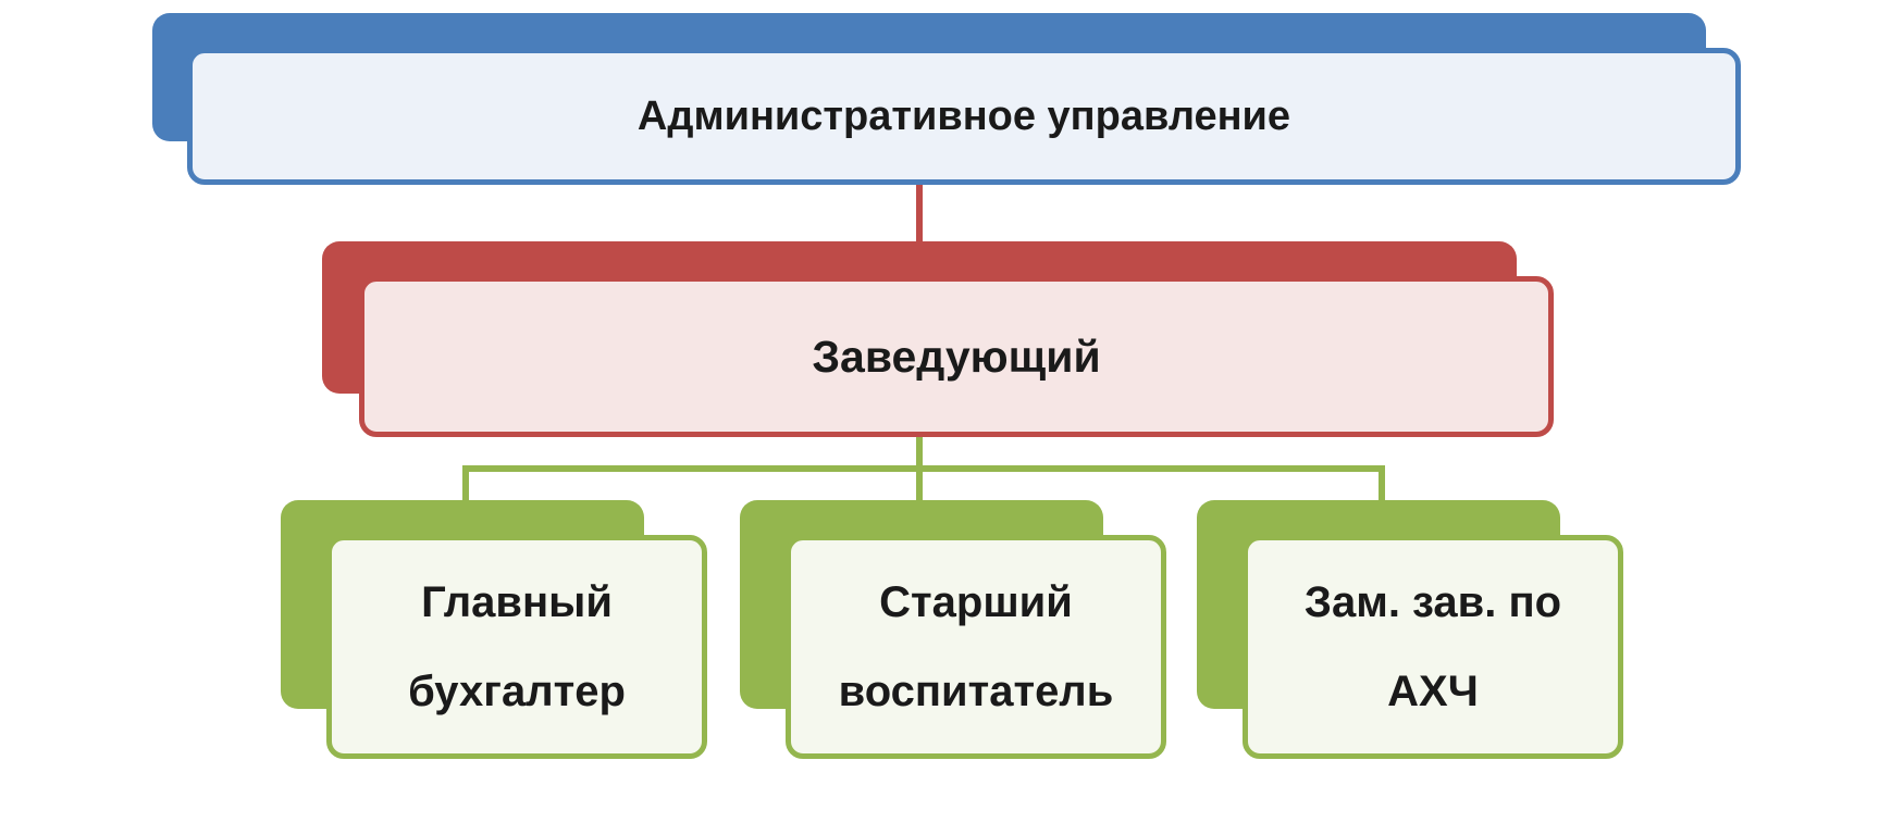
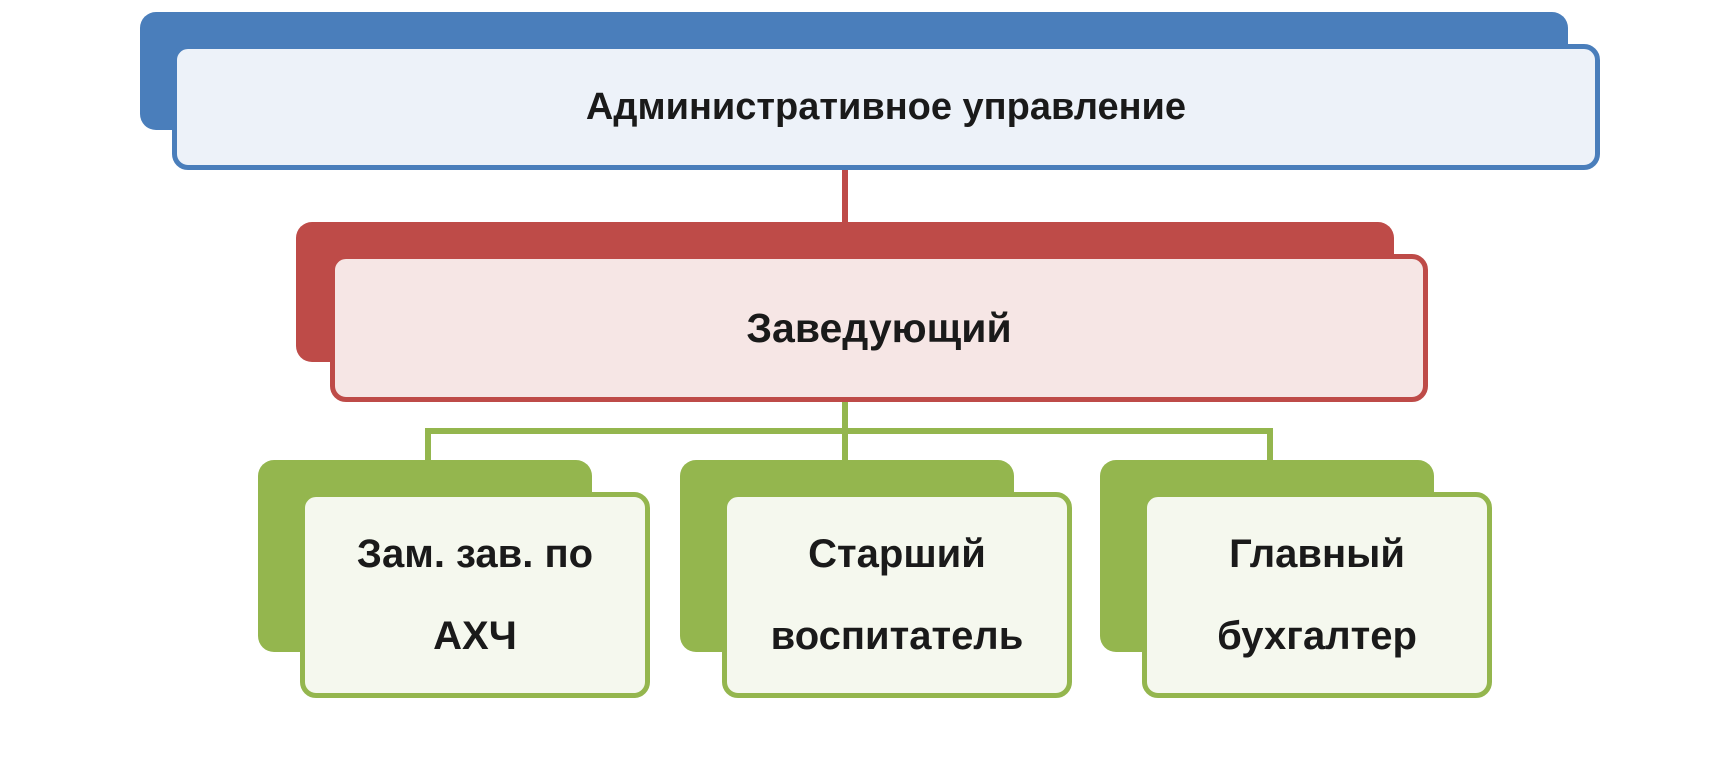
  Административное управление
  Заведующий
- Главный бухгалтер
+ Зам. зав. по АХЧ
  Старший воспитатель
- Зам. зав. по АХЧ
+ Главный бухгалтер
